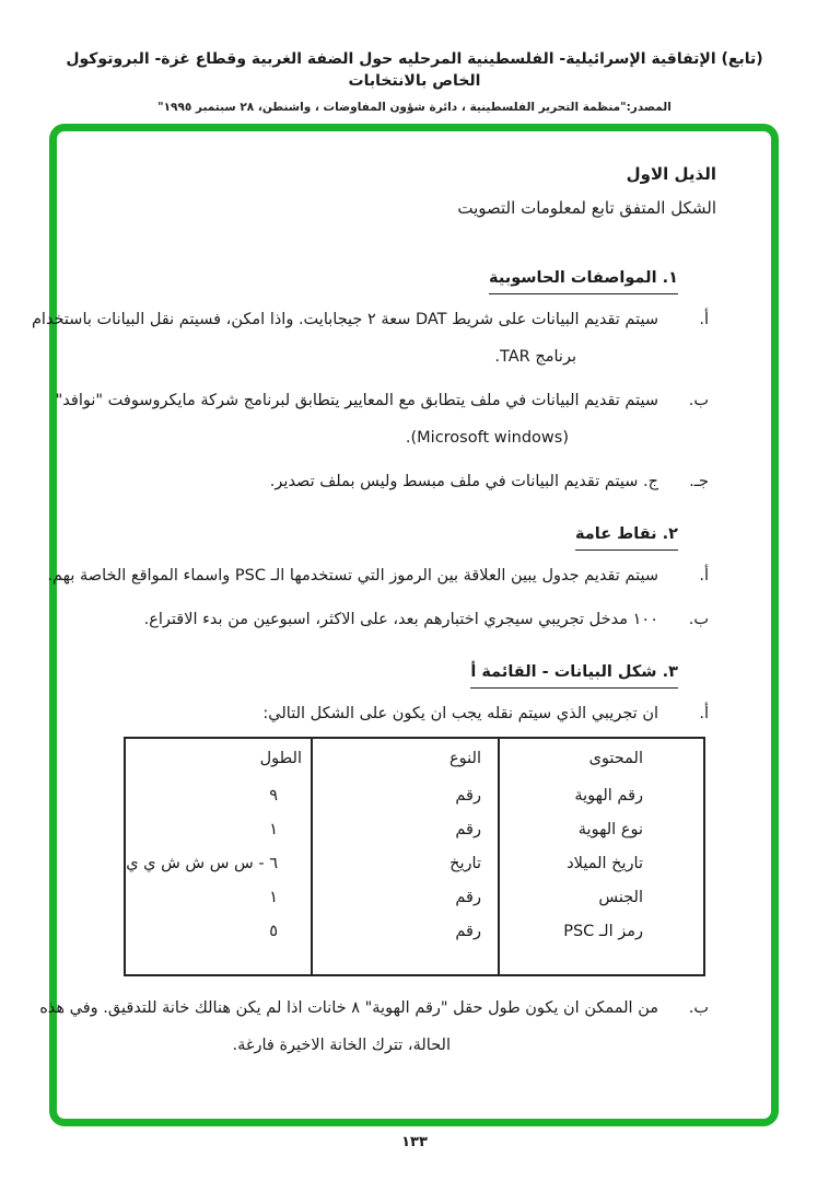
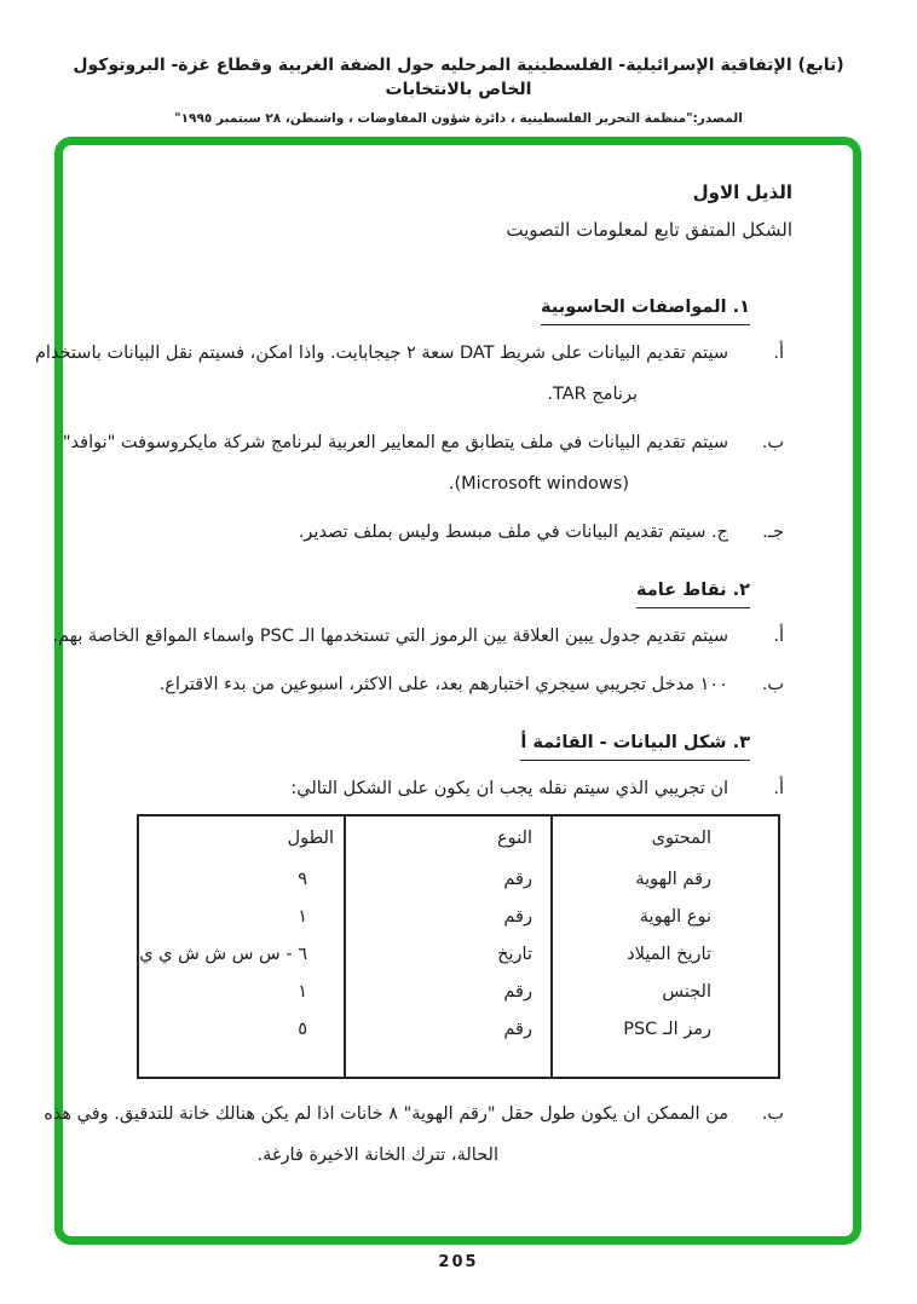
  (تابع) الإتفاقية الإسرائيلية- الفلسطينية المرحليه حول الضفة الغربية وقطاع غزة- البروتوكول الخاص بالانتخابات
  المصدر:"منظمة التحرير الفلسطينية ، دائرة شؤون المفاوضات ، واشنطن، ٢٨ سبتمبر ١٩٩٥"
  الذيل الاول
  الشكل المتفق تابع لمعلومات التصويت
  ١. المواصفات الحاسوبية
  أ.
  سيتم تقديم البيانات على شريط DAT سعة ٢ جيجابايت. واذا امكن، فسيتم نقل البيانات باستخدام
  برنامج TAR.
  ب.
- سيتم تقديم البيانات في ملف يتطابق مع المعايير يتطابق لبرنامج شركة مايكروسوفت "نوافد"
+ سيتم تقديم البيانات في ملف يتطابق مع المعايير العربية لبرنامج شركة مايكروسوفت "نوافد"
  (Microsoft windows).
  جـ.
  ج. سيتم تقديم البيانات في ملف مبسط وليس بملف تصدير.
  ٢. نقاط عامة
  أ.
  سيتم تقديم جدول يبين العلاقة بين الرموز التي تستخدمها الـ PSC واسماء المواقع الخاصة بهم.
  ب.
  ١٠٠ مدخل تجريبي سيجري اختبارهم بعد، على الاكثر، اسبوعين من بدء الاقتراع.
  ٣. شكل البيانات - القائمة أ
  أ.
  ان تجريبي الذي سيتم نقله يجب ان يكون على الشكل التالي:
  المحتوى	النوع	الطول
  رقم الهوية	رقم	٩
  نوع الهوية	رقم	١
  تاريخ الميلاد	تاريخ	٦ - س س ش ش ي ي
  الجنس	رقم	١
  رمز الـ PSC	رقم	٥
  ب.
  من الممكن ان يكون طول حقل "رقم الهوية" ٨ خانات اذا لم يكن هنالك خانة للتدقيق. وفي هذه
  الحالة، تترك الخانة الاخيرة فارغة.
- ١٣٣
+ 205
